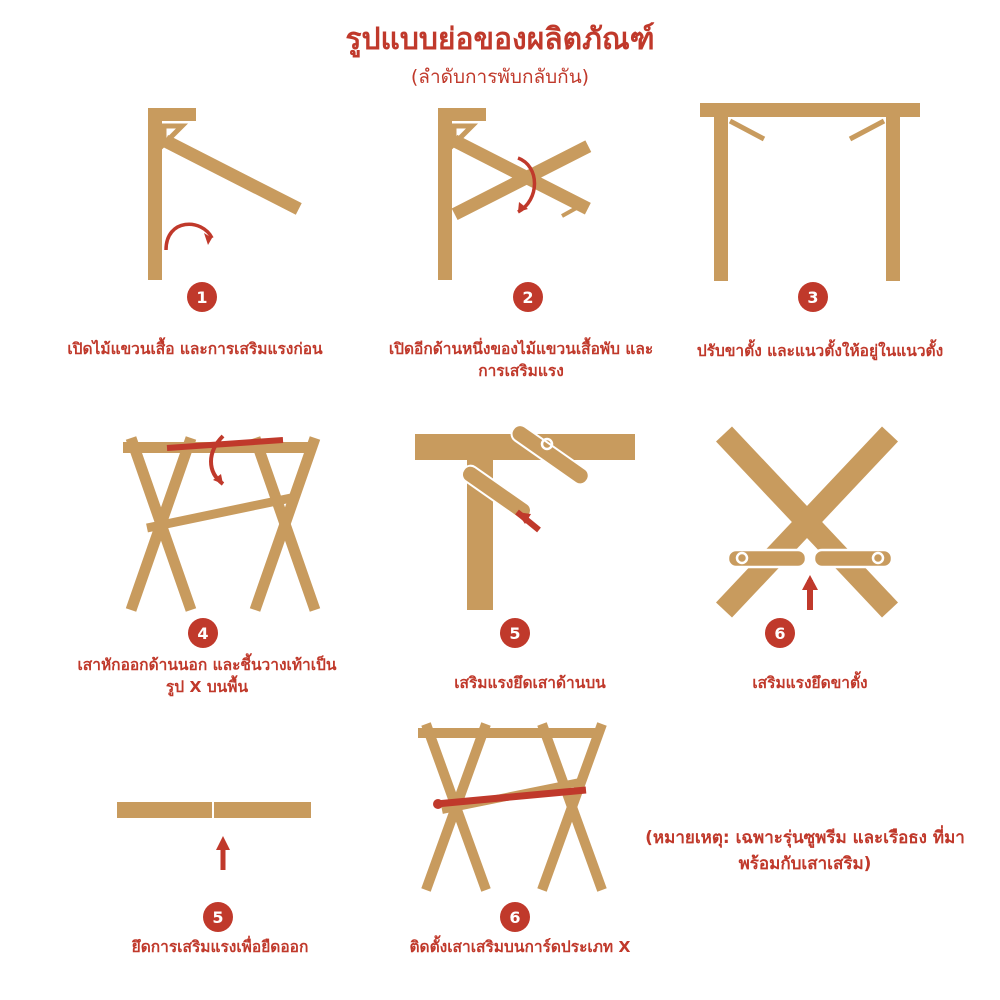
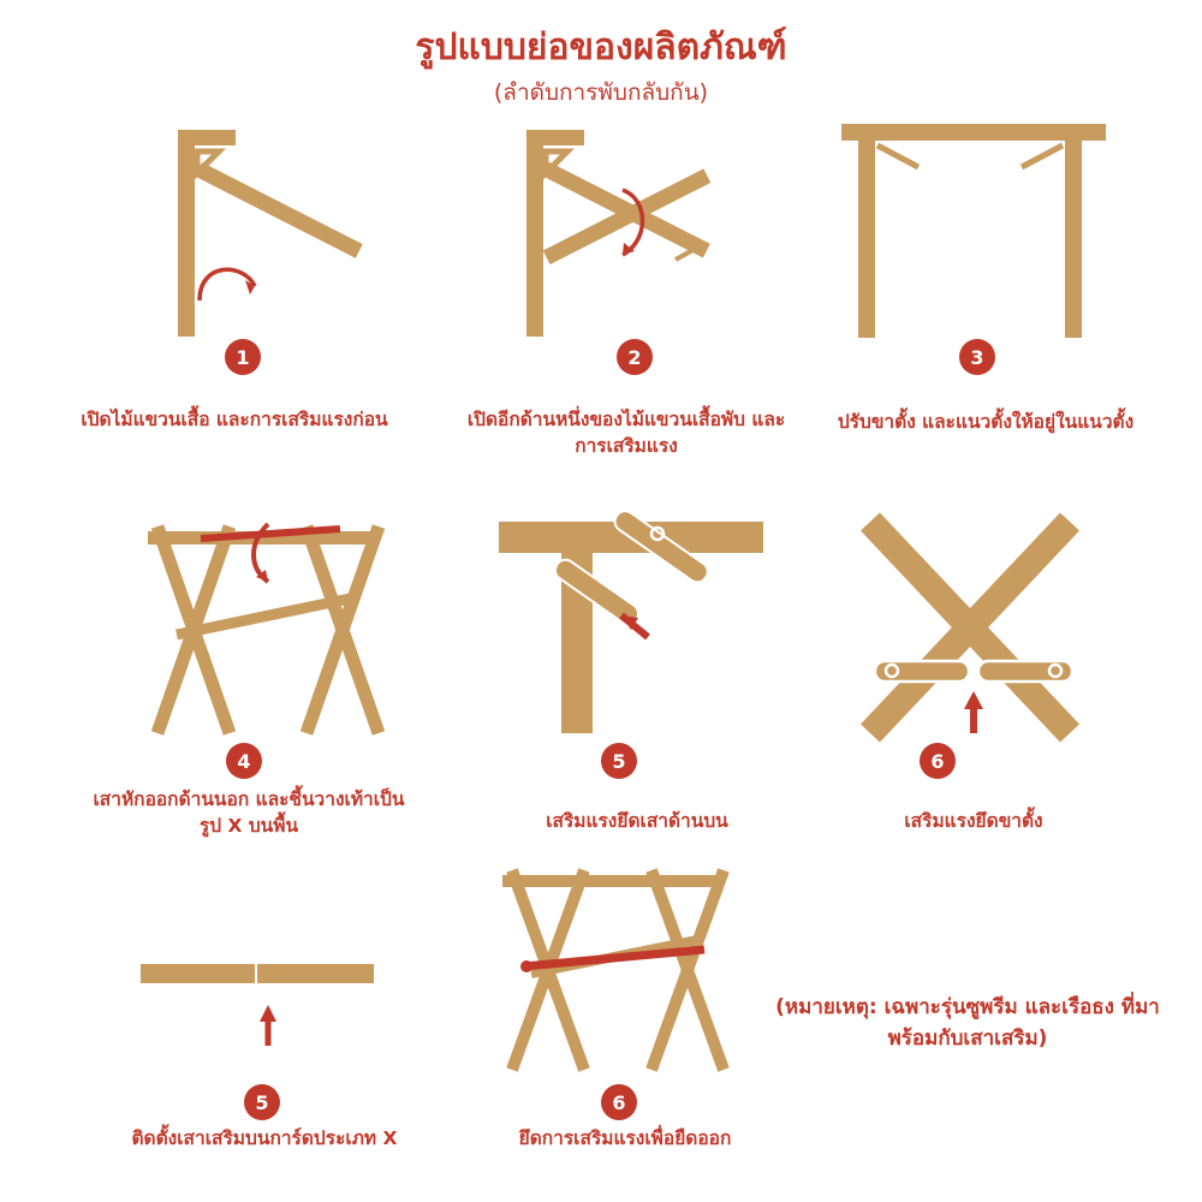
  รูปแบบย่อของผลิตภัณฑ์
  (ลำดับการพับกลับกัน)
  1
  เปิดไม้แขวนเสื้อ และการเสริมแรงก่อน
  2
  เปิดอีกด้านหนึ่งของไม้แขวนเสื้อพับ และการเสริมแรง
  3
  ปรับขาตั้ง และแนวตั้งให้อยู่ในแนวตั้ง
  4
  เสาหักออกด้านนอก และชี้นวางเท้าเป็นรูป X บนพื้น
  5
  เสริมแรงยึดเสาด้านบน
  6
  เสริมแรงยึดขาตั้ง
  5
- ยึดการเสริมแรงเพื่อยืดออก
+ ติดตั้งเสาเสริมบนการ์ดประเภท X
  6
- ติดตั้งเสาเสริมบนการ์ดประเภท X
+ ยึดการเสริมแรงเพื่อยืดออก
  (หมายเหตุ: เฉพาะรุ่นซูพรีม และเรือธง ที่มาพร้อมกับเสาเสริม)
